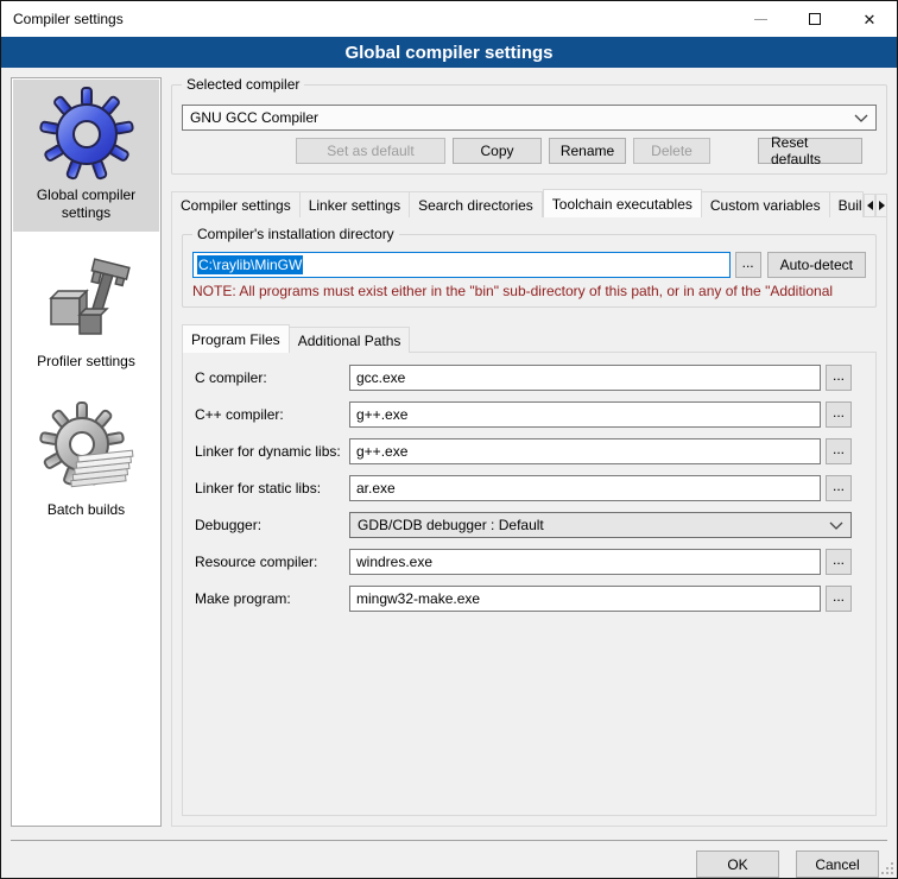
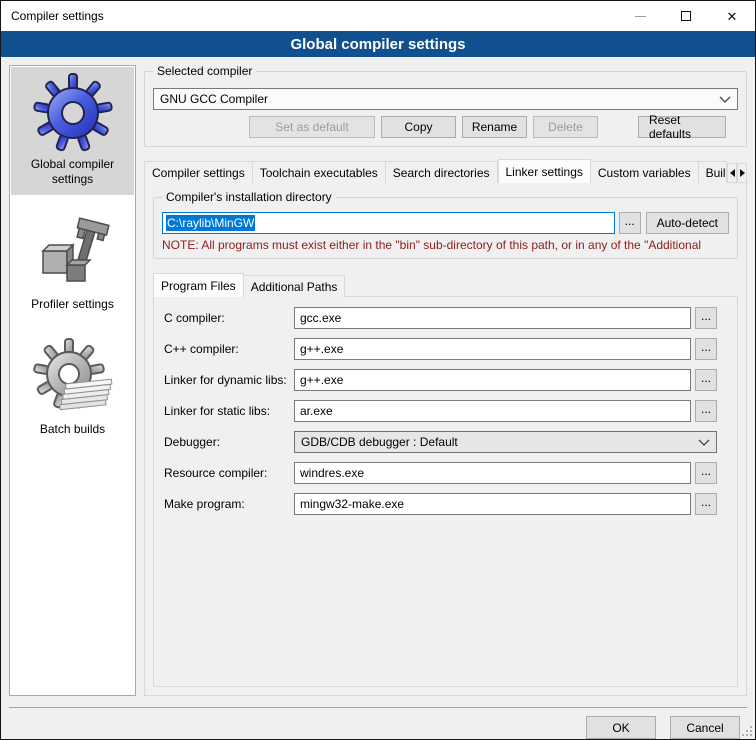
  Compiler settings
  ✕
  Global compiler settings
  Global compiler settings
  Profiler settings
  Batch builds
  Selected compiler
  GNU GCC Compiler
  Set as default
  Copy
  Rename
  Delete
  Reset defaults
  Compiler settings
- Linker settings
+ Toolchain executables
  Search directories
- Toolchain executables
+ Linker settings
  Custom variables
  Compiler's installation directory
  C:\raylib\MinGW
  ...
  Auto-detect
  NOTE: All programs must exist either in the "bin" sub-directory of this path, or in any of the "Additional
  Program Files
  Additional Paths
  C compiler:
  gcc.exe
  ...
  C++ compiler:
  g++.exe
  ...
  Linker for dynamic libs:
  g++.exe
  ...
  Linker for static libs:
  ar.exe
  ...
  Debugger:
  GDB/CDB debugger : Default
  Resource compiler:
  windres.exe
  ...
  Make program:
  mingw32-make.exe
  ...
  OK
  Cancel
